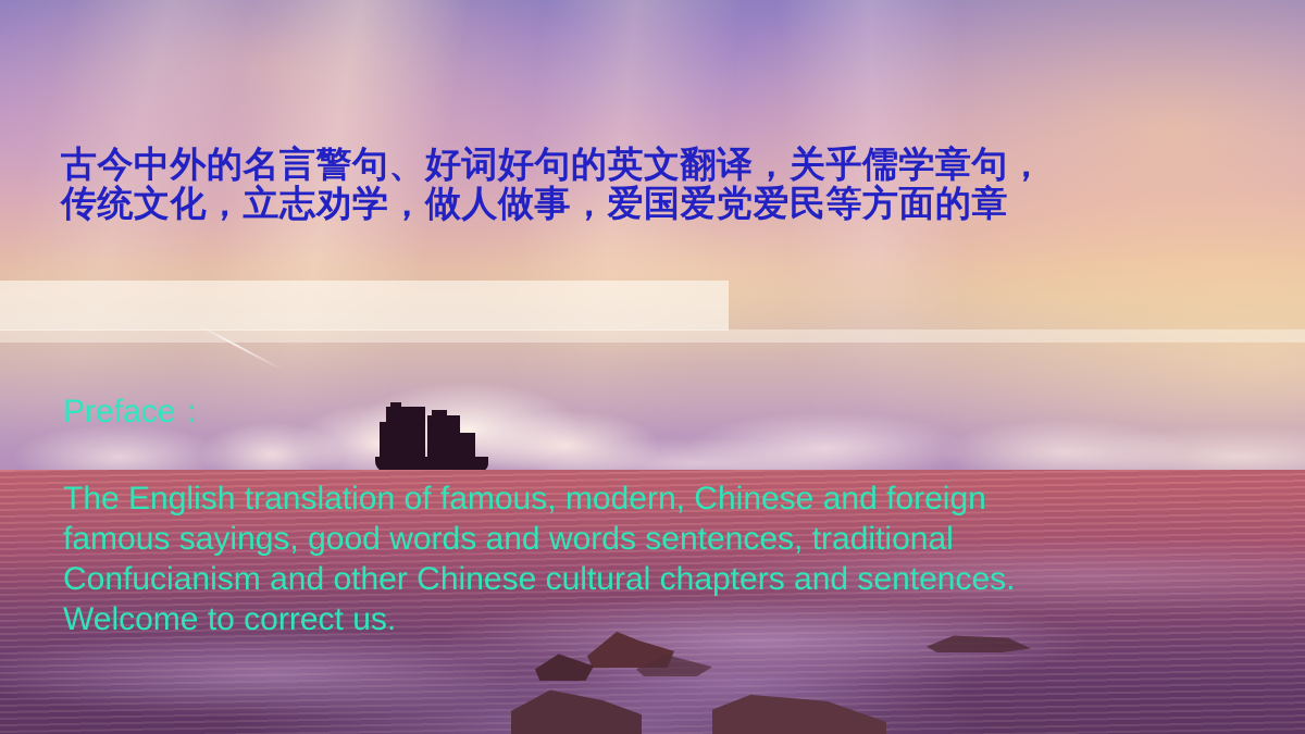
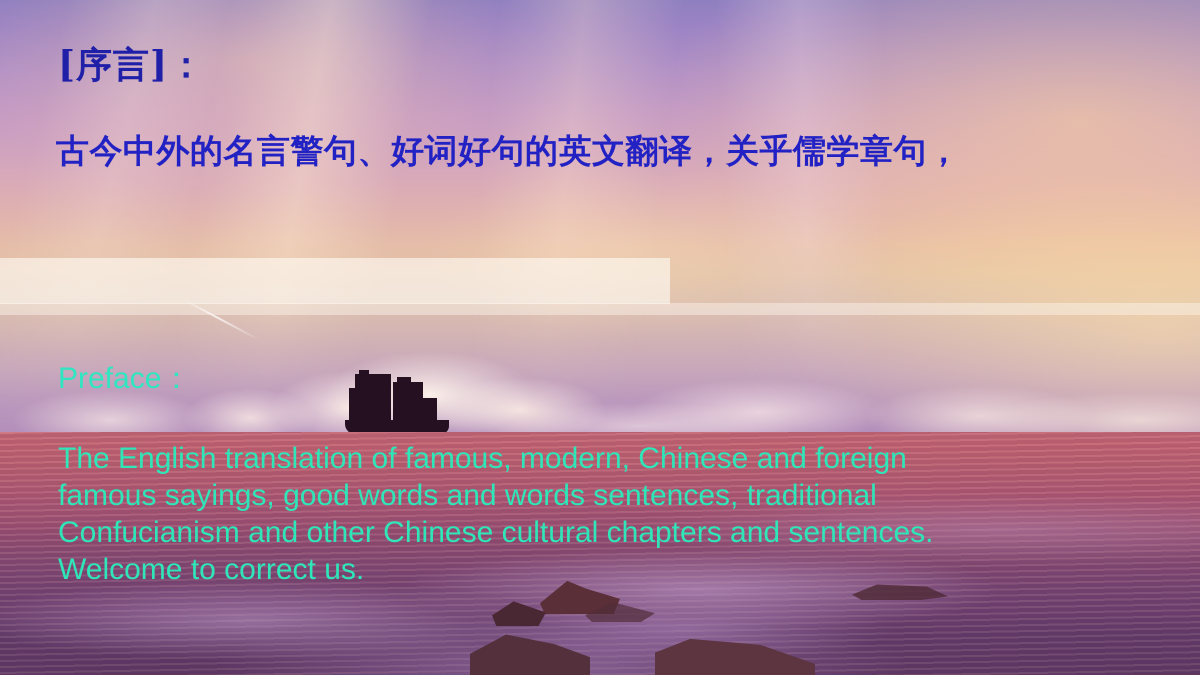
+ [序言]：
  古今中外的名言警句、好词好句的英文翻译，关乎儒学章句，
- 传统文化，立志劝学，做人做事，爱国爱党爱民等方面的章
  Preface：
  The English translation of famous, modern, Chinese and foreign
  famous sayings, good words and words sentences, traditional
  Confucianism and other Chinese cultural chapters and sentences.
  Welcome to correct us.
